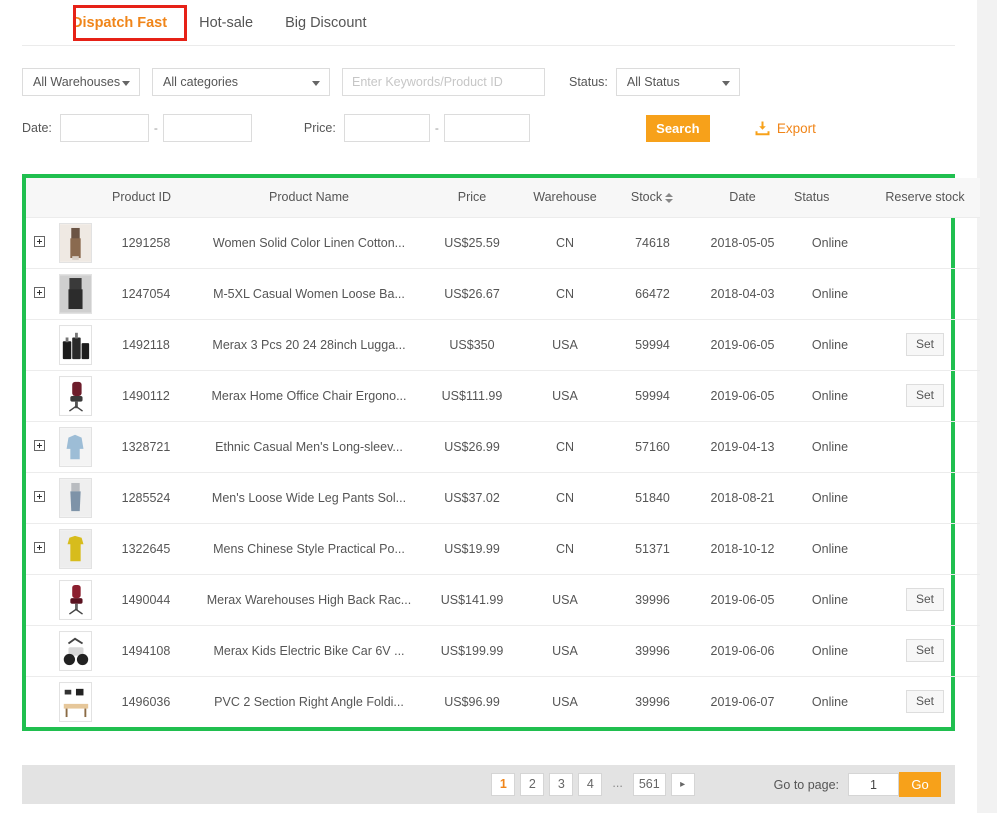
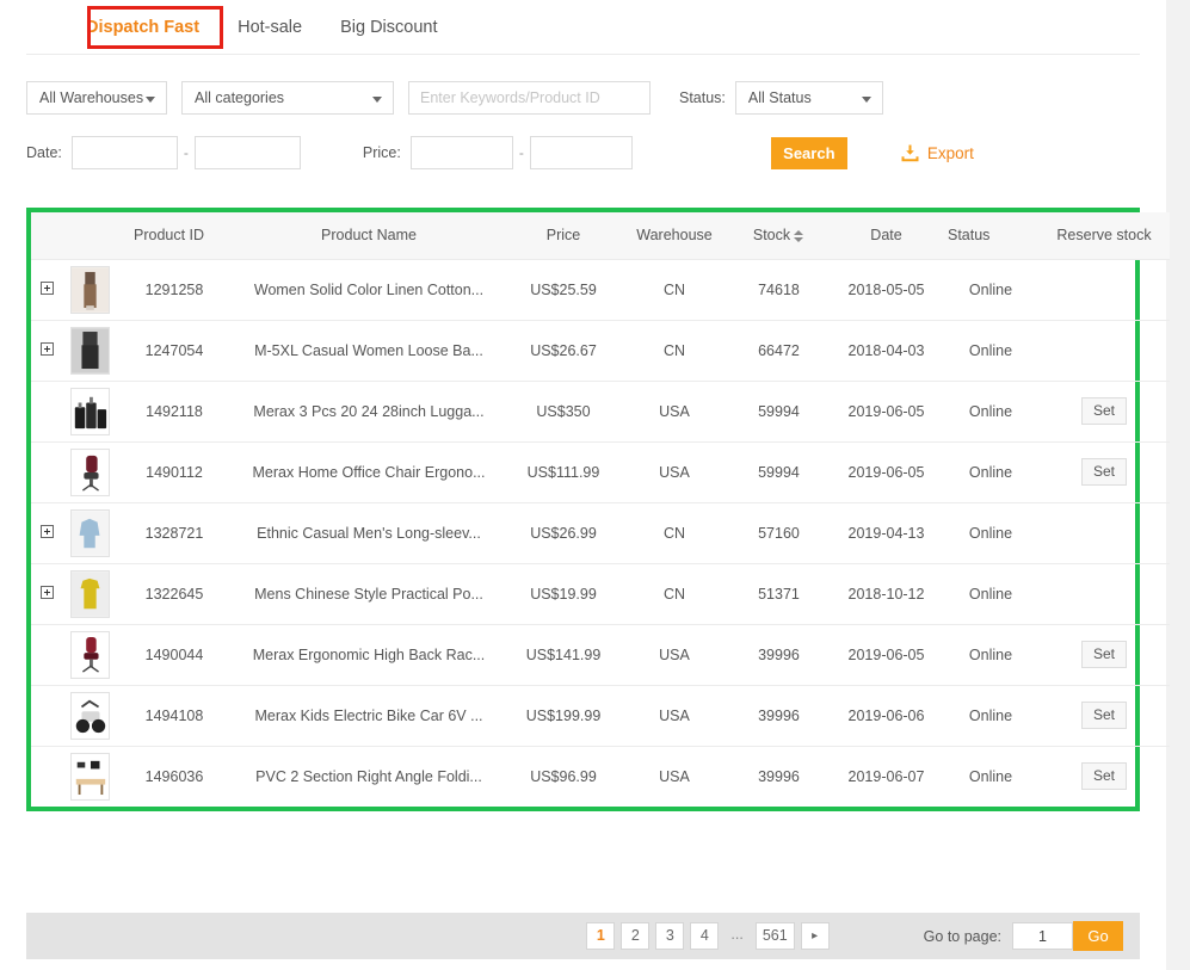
  Dispatch Fast
  Hot-sale
  Big Discount
  All Warehouses
  All categories
  Enter Keywords/Product ID
  Status:
  All Status
  Date:
  -
  Price:
  -
  Search
  Export
  		Product ID	Product Name	Price	Warehouse	Stock	Date	Status	Reserve stock
  		1291258	Women Solid Color Linen Cotton...	US$25.59	CN	74618	2018-05-05	Online
  		1247054	M-5XL Casual Women Loose Ba...	US$26.67	CN	66472	2018-04-03	Online
  		1492118	Merax 3 Pcs 20 24 28inch Lugga...	US$350	USA	59994	2019-06-05	Online	Set
  		1490112	Merax Home Office Chair Ergono...	US$111.99	USA	59994	2019-06-05	Online	Set
  		1328721	Ethnic Casual Men's Long-sleev...	US$26.99	CN	57160	2019-04-13	Online
- 		1285524	Men's Loose Wide Leg Pants Sol...	US$37.02	CN	51840	2018-08-21	Online
  		1322645	Mens Chinese Style Practical Po...	US$19.99	CN	51371	2018-10-12	Online
- 		1490044	Merax Warehouses High Back Rac...	US$141.99	USA	39996	2019-06-05	Online	Set
+ 		1490044	Merax Ergonomic High Back Rac...	US$141.99	USA	39996	2019-06-05	Online	Set
  		1494108	Merax Kids Electric Bike Car 6V ...	US$199.99	USA	39996	2019-06-06	Online	Set
  		1496036	PVC 2 Section Right Angle Foldi...	US$96.99	USA	39996	2019-06-07	Online	Set
  1
  2
  3
  4
  ...
  561
  ▸
  Go to page:
  1
  Go
